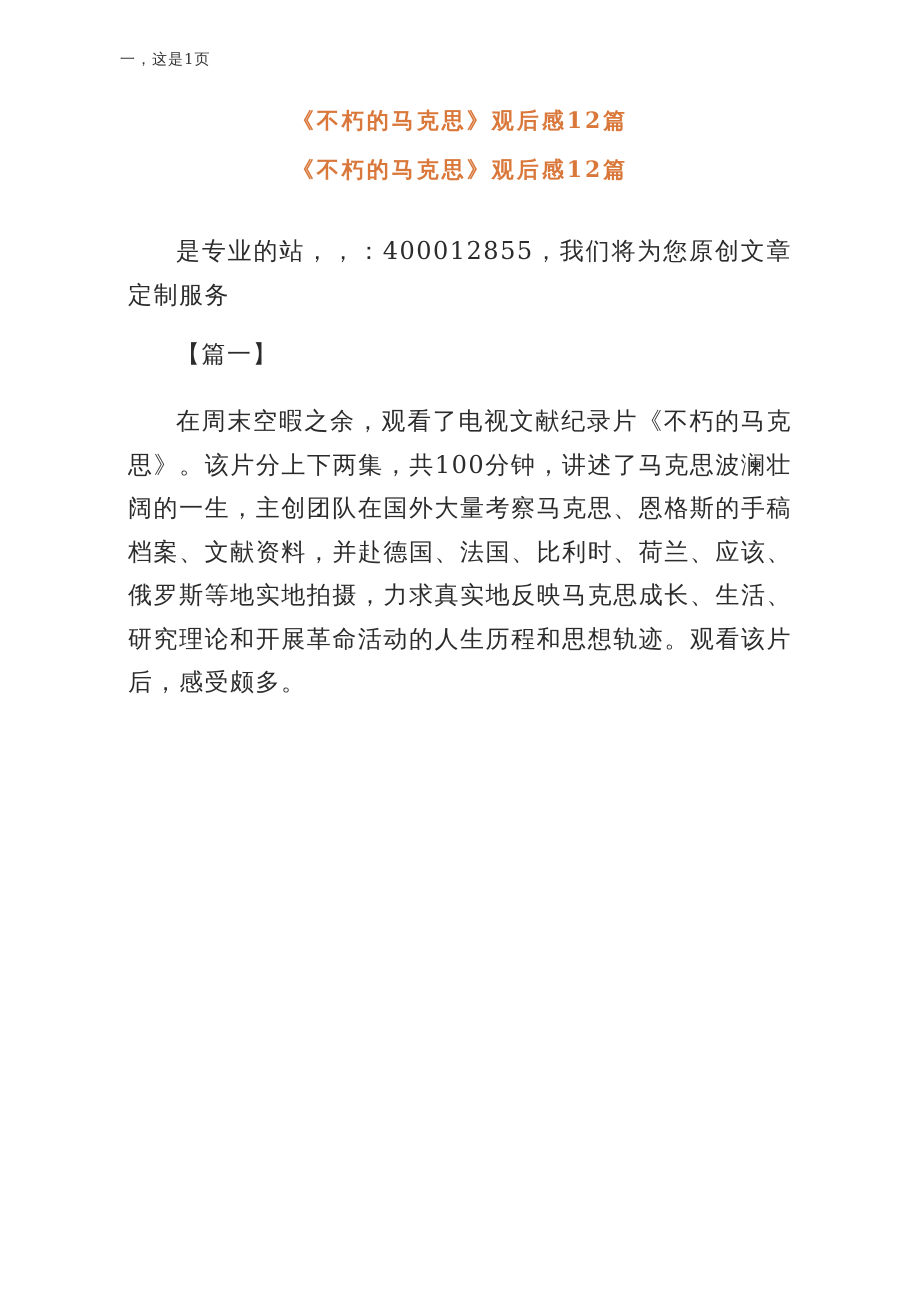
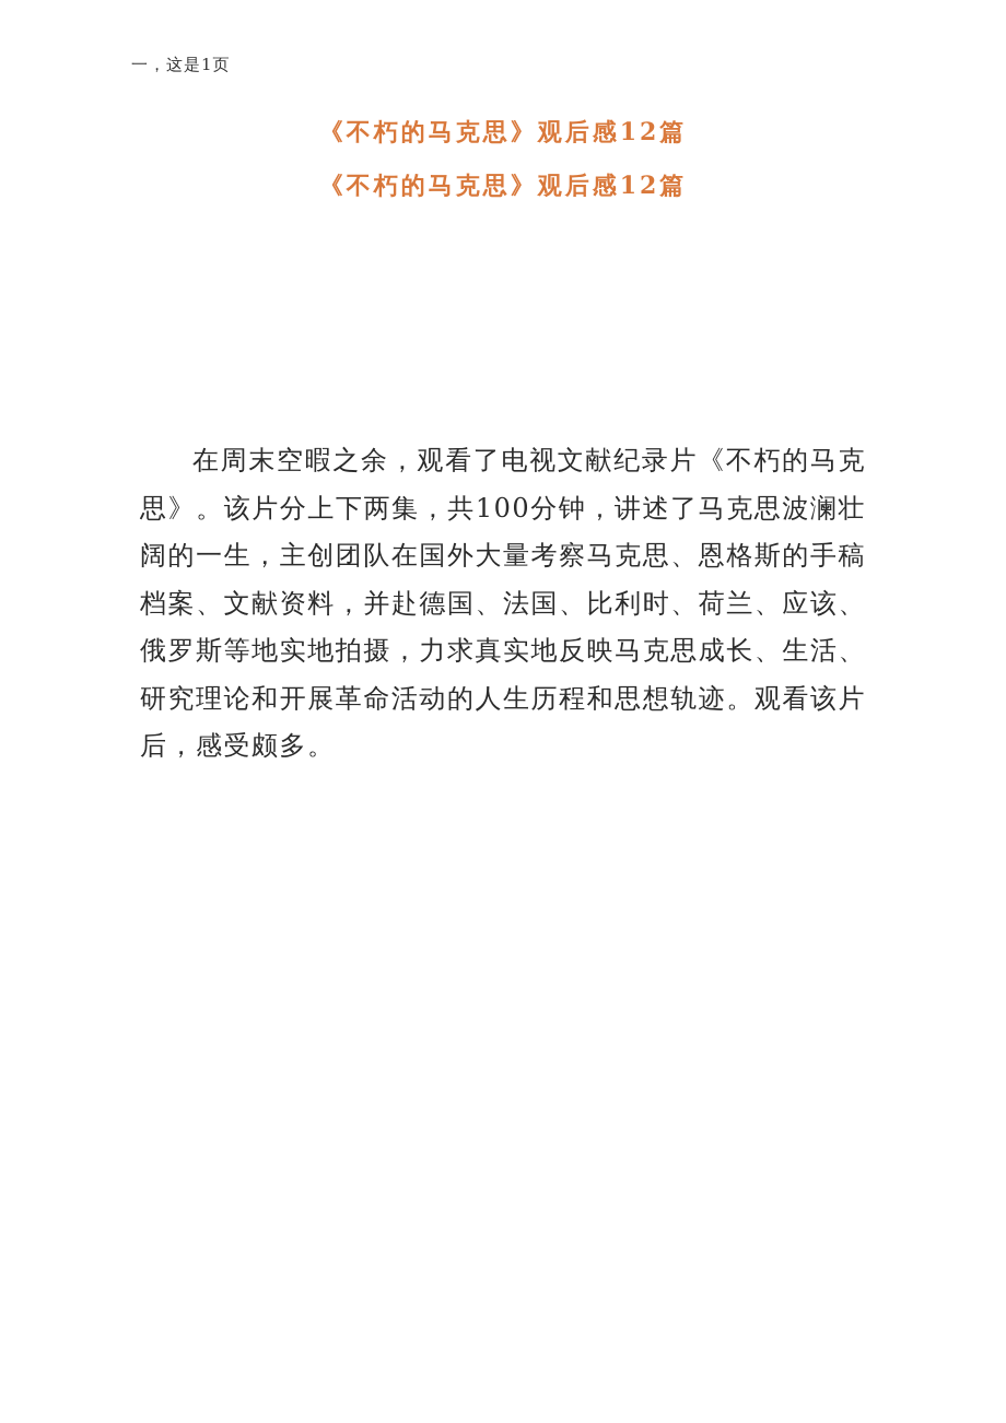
  一，这是1页
  《不朽的马克思》观后感12篇
  《不朽的马克思》观后感12篇
- 是专业的站，，：400012855，我们将为您原创文章定制服务
- 【篇一】
  在周末空暇之余，观看了电视文献纪录片《不朽的马克思》。该片分上下两集，共100分钟，讲述了马克思波澜壮阔的一生，主创团队在国外大量考察马克思、恩格斯的手稿档案、文献资料，并赴德国、法国、比利时、荷兰、应该、俄罗斯等地实地拍摄，力求真实地反映马克思成长、生活、研究理论和开展革命活动的人生历程和思想轨迹。观看该片后，感受颇多。
